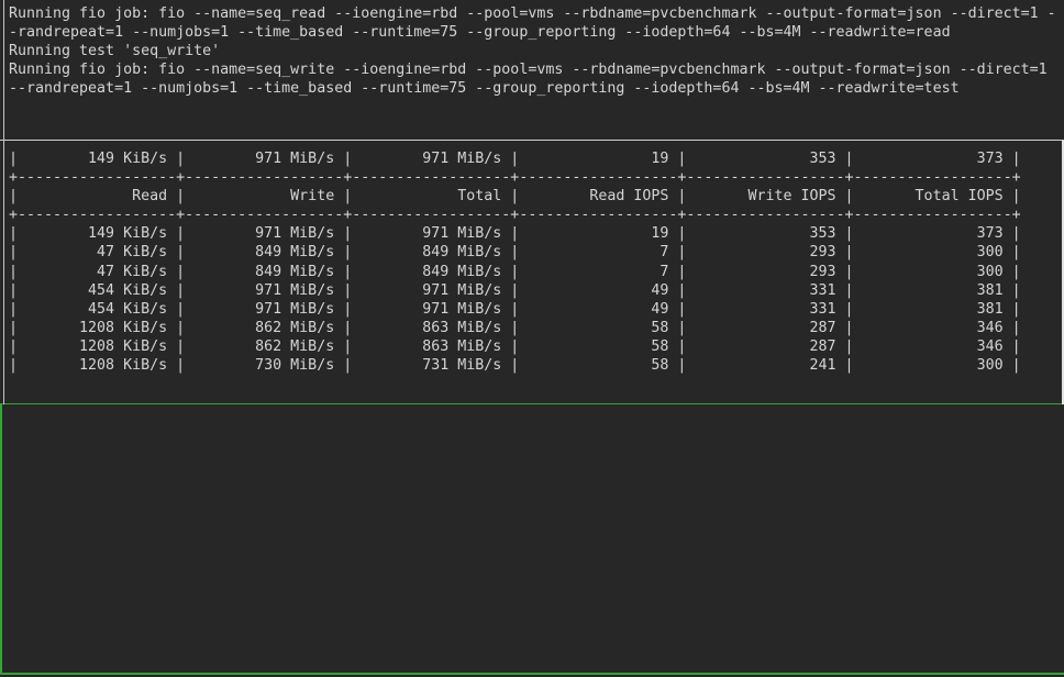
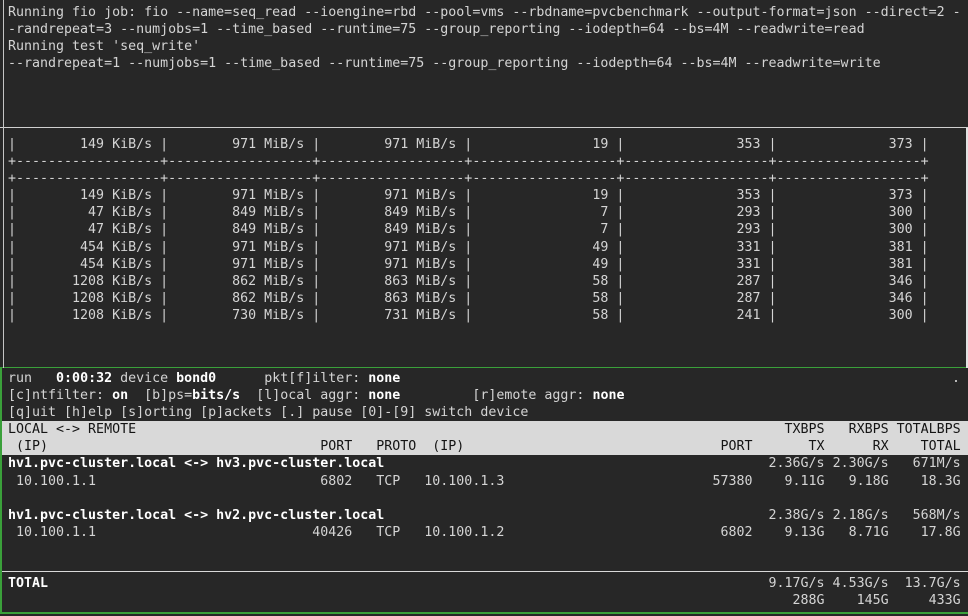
- Running fio job: fio --name=seq_read --ioengine=rbd --pool=vms --rbdname=pvcbenchmark --output-format=json --direct=1 -
+ Running fio job: fio --name=seq_read --ioengine=rbd --pool=vms --rbdname=pvcbenchmark --output-format=json --direct=2 -
- -randrepeat=1 --numjobs=1 --time_based --runtime=75 --group_reporting --iodepth=64 --bs=4M --readwrite=read
+ -randrepeat=3 --numjobs=1 --time_based --runtime=75 --group_reporting --iodepth=64 --bs=4M --readwrite=read
  Running test 'seq_write'
- Running fio job: fio --name=seq_write --ioengine=rbd --pool=vms --rbdname=pvcbenchmark --output-format=json --direct=1
- --randrepeat=1 --numjobs=1 --time_based --runtime=75 --group_reporting --iodepth=64 --bs=4M --readwrite=test
+ --randrepeat=1 --numjobs=1 --time_based --runtime=75 --group_reporting --iodepth=64 --bs=4M --readwrite=write
  | 149 KiB/s | 971 MiB/s | 971 MiB/s | 19 | 353 | 373 |
  +------------------+------------------+------------------+------------------+------------------+------------------+
- | Read | Write | Total | Read IOPS | Write IOPS | Total IOPS |
  +------------------+------------------+------------------+------------------+------------------+------------------+
  | 149 KiB/s | 971 MiB/s | 971 MiB/s | 19 | 353 | 373 |
  | 47 KiB/s | 849 MiB/s | 849 MiB/s | 7 | 293 | 300 |
  | 47 KiB/s | 849 MiB/s | 849 MiB/s | 7 | 293 | 300 |
  | 454 KiB/s | 971 MiB/s | 971 MiB/s | 49 | 331 | 381 |
  | 454 KiB/s | 971 MiB/s | 971 MiB/s | 49 | 331 | 381 |
  | 1208 KiB/s | 862 MiB/s | 863 MiB/s | 58 | 287 | 346 |
  | 1208 KiB/s | 862 MiB/s | 863 MiB/s | 58 | 287 | 346 |
  | 1208 KiB/s | 730 MiB/s | 731 MiB/s | 58 | 241 | 300 |
+ run 0:00:32 device bond0 pkt[f]ilter: none
+ .
+ [c]ntfilter: on [b]ps=bits/s [l]ocal aggr: none [r]emote aggr: none
+ [q]uit [h]elp [s]orting [p]ackets [.] pause [0]-[9] switch device
+ LOCAL <-> REMOTE TXBPS RXBPS TOTALBPS
+ (IP) PORT PROTO (IP) PORT TX RX TOTAL
+ hv1.pvc-cluster.local <-> hv3.pvc-cluster.local 2.36G/s 2.30G/s 671M/s
+ 10.100.1.1 6802 TCP 10.100.1.3 57380 9.11G 9.18G 18.3G
+ hv1.pvc-cluster.local <-> hv2.pvc-cluster.local 2.38G/s 2.18G/s 568M/s
+ 10.100.1.1 40426 TCP 10.100.1.2 6802 9.13G 8.71G 17.8G
+ TOTAL 9.17G/s 4.53G/s 13.7G/s
+ 288G 145G 433G
